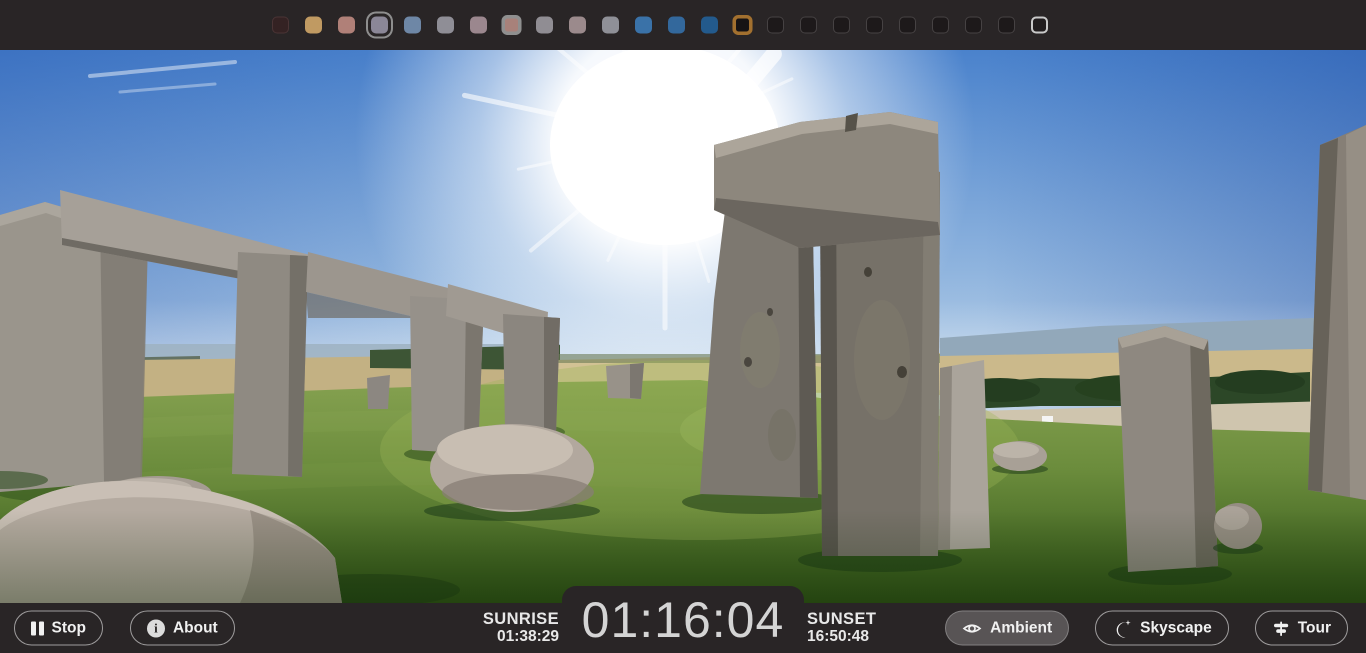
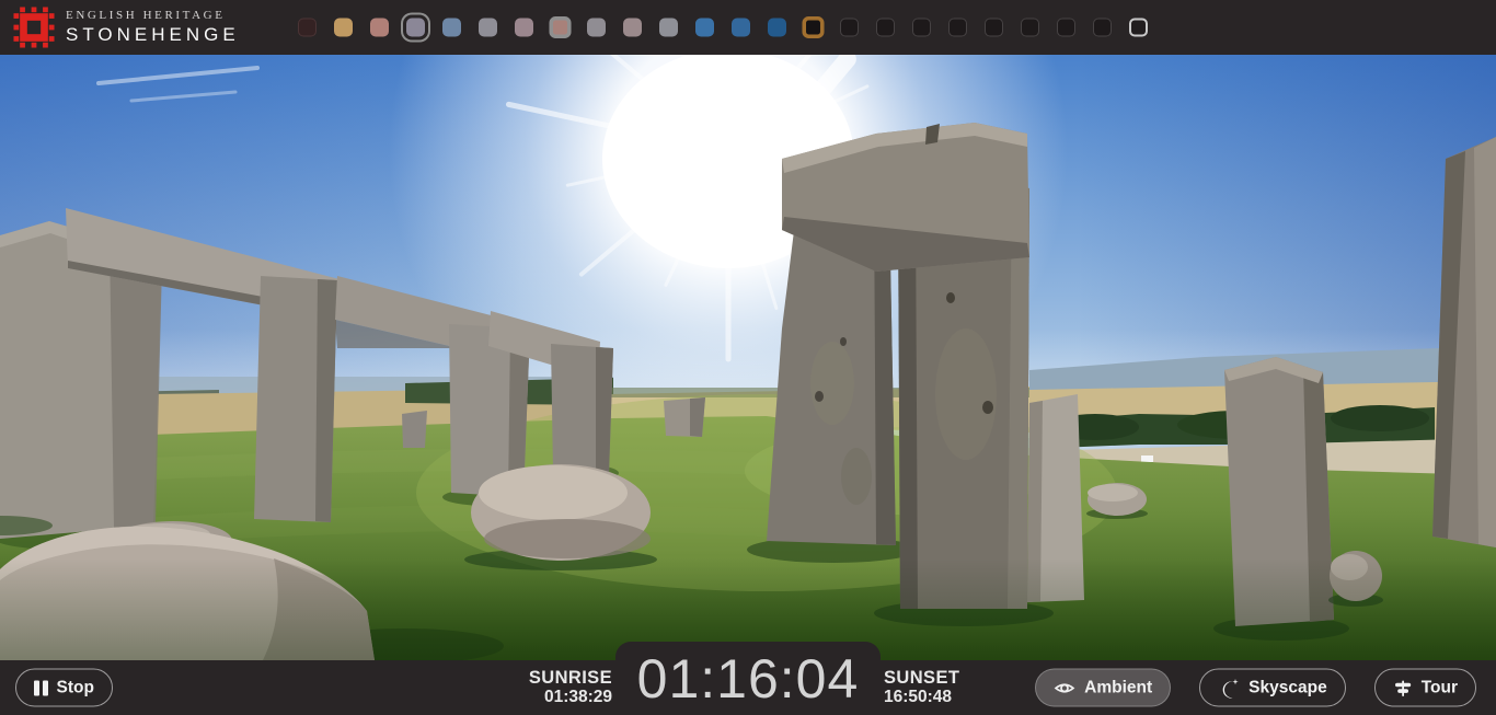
+ ENGLISH HERITAGE
+ STONEHENGE
  01:16:04
  SUNRISE
  01:38:29
  SUNSET
  16:50:48
  Stop
- i
- About
  Ambient
  Skyscape
  Tour
